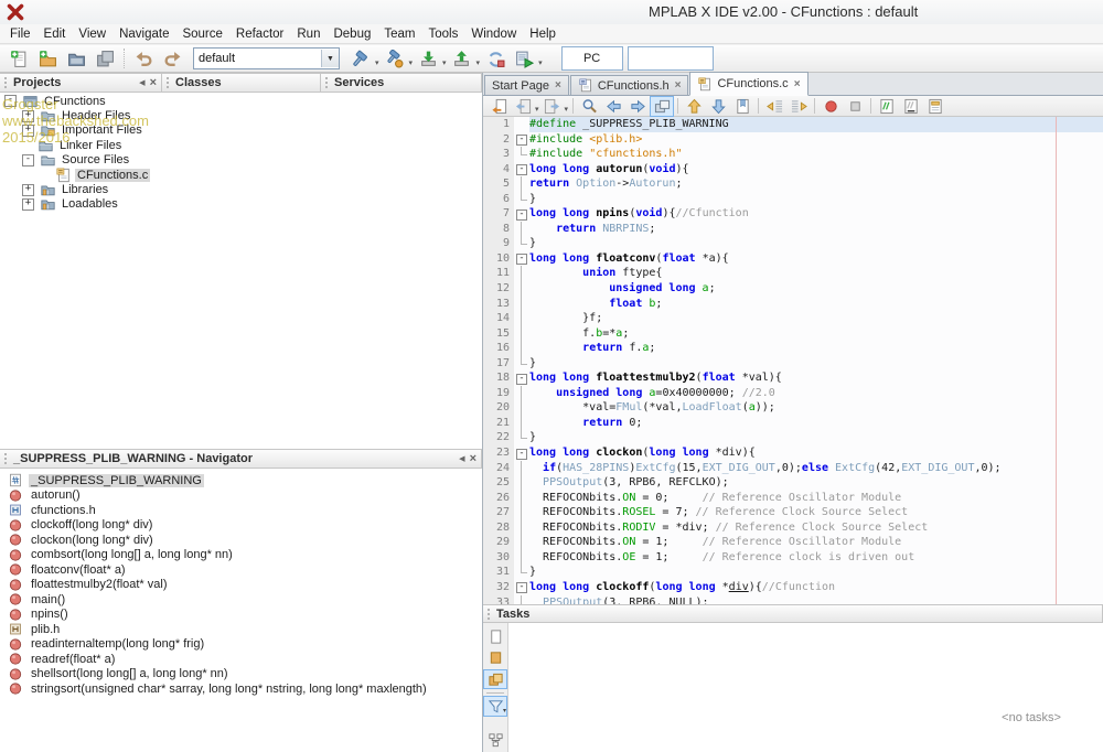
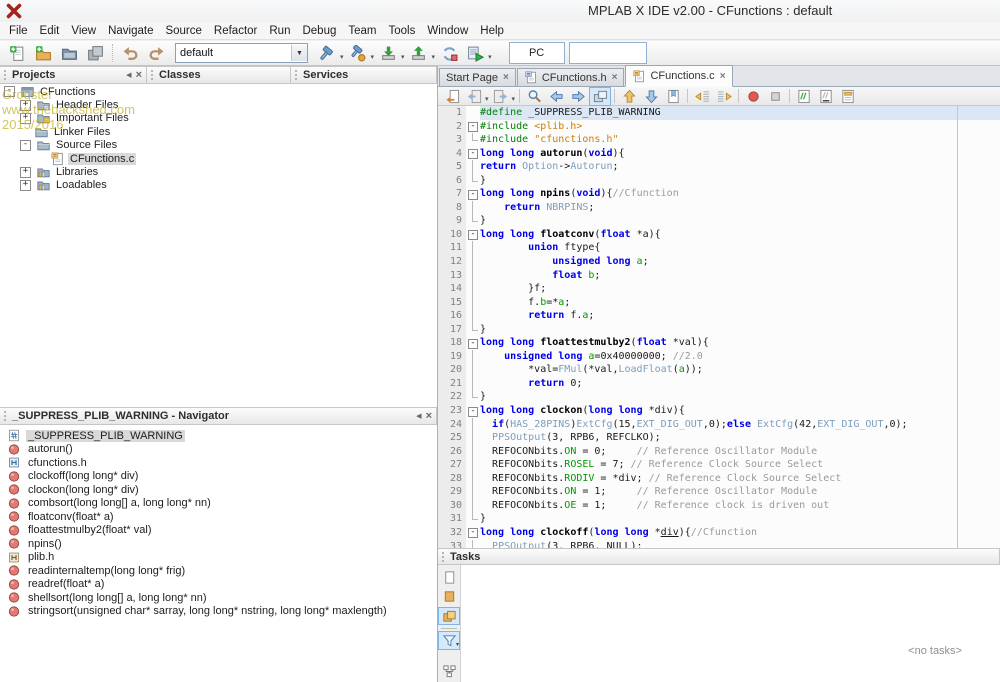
  MPLAB X IDE v2.00 - CFunctions : default
  File
  Edit
  View
  Navigate
  Source
  Refactor
  Run
  Debug
  Team
  Tools
  Window
  Help
  default
  PC
  Projects
  ×
  Classes
  Services
  Grogster
  www.thebackshed.com
  2015/2016
  -
  CFunctions
  +
  Header Files
  +
  Important Files
  Linker Files
  -
  Source Files
  CFunctions.c
  +
  Libraries
  +
  Loadables
  _SUPPRESS_PLIB_WARNING - Navigator
  ×
  _SUPPRESS_PLIB_WARNING
  autorun()
  cfunctions.h
  clockoff(long long* div)
  clockon(long long* div)
  combsort(long long[] a, long long* nn)
  floatconv(float* a)
  floattestmulby2(float* val)
- main()
  npins()
  plib.h
  readinternaltemp(long long* frig)
  readref(float* a)
  shellsort(long long[] a, long long* nn)
  stringsort(unsigned char* sarray, long long* nstring, long long* maxlength)
  Start Page
  ×
  CFunctions.h
  ×
  CFunctions.c
  ×
  1
  #define _SUPPRESS_PLIB_WARNING
  2
  -
  #include <plib.h>
  3
  #include "cfunctions.h"
  4
  -
  long long autorun(void){
  5
  return Option->Autorun;
  6
  }
  7
  -
  long long npins(void){//Cfunction
  8
  return NBRPINS;
  9
  }
  10
  -
  long long floatconv(float *a){
  11
  union ftype{
  12
  unsigned long a;
  13
  float b;
  14
  }f;
  15
  f.b=*a;
  16
  return f.a;
  17
  }
  18
  -
  long long floattestmulby2(float *val){
  19
  unsigned long a=0x40000000; //2.0
  20
  *val=FMul(*val,LoadFloat(a));
  21
  return 0;
  22
  }
  23
  -
  long long clockon(long long *div){
  24
  if(HAS_28PINS)ExtCfg(15,EXT_DIG_OUT,0);else ExtCfg(42,EXT_DIG_OUT,0);
  25
  PPSOutput(3, RPB6, REFCLKO);
  26
  REFOCONbits.ON = 0; // Reference Oscillator Module
  27
  REFOCONbits.ROSEL = 7; // Reference Clock Source Select
  28
  REFOCONbits.RODIV = *div; // Reference Clock Source Select
  29
  REFOCONbits.ON = 1; // Reference Oscillator Module
  30
  REFOCONbits.OE = 1; // Reference clock is driven out
  31
  }
  32
  -
  long long clockoff(long long *div){//Cfunction
  33
  PPSOutput(3, RPB6, NULL);
  Tasks
  <no tasks>
